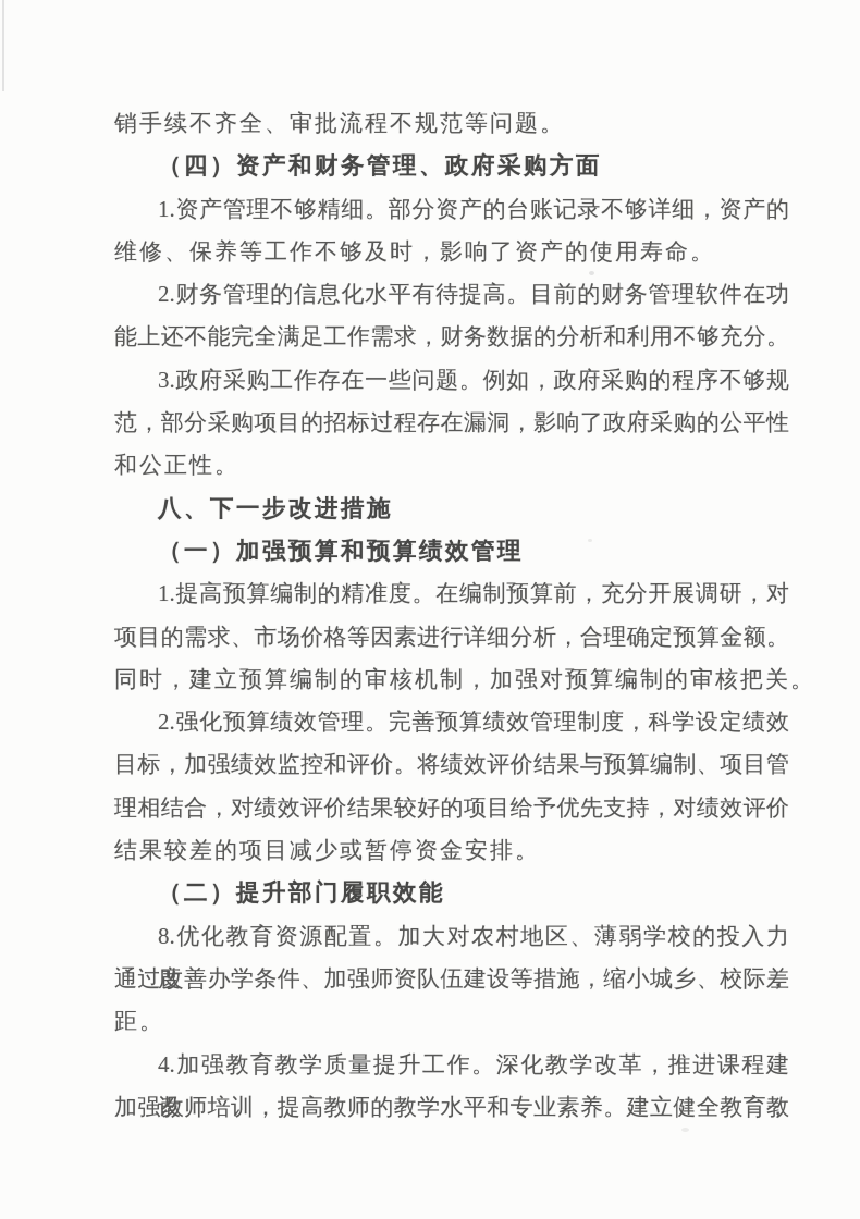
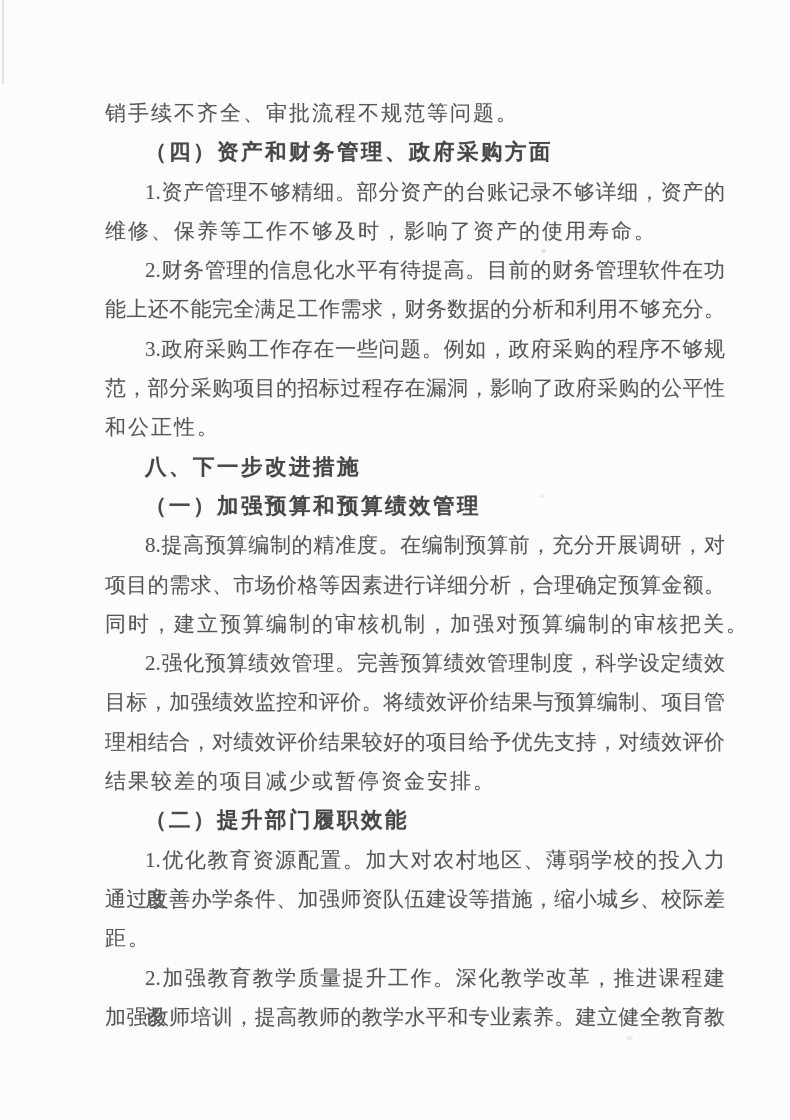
  销手续不齐全、审批流程不规范等问题。
  （四）资产和财务管理、政府采购方面
  1.资产管理不够精细。部分资产的台账记录不够详细，资产的
  维修、保养等工作不够及时，影响了资产的使用寿命。
  2.财务管理的信息化水平有待提高。目前的财务管理软件在功
  能上还不能完全满足工作需求，财务数据的分析和利用不够充分。
  3.政府采购工作存在一些问题。例如，政府采购的程序不够规
  范，部分采购项目的招标过程存在漏洞，影响了政府采购的公平性
  和公正性。
  八、下一步改进措施
  （一）加强预算和预算绩效管理
- 1.提高预算编制的精准度。在编制预算前，充分开展调研，对
+ 8.提高预算编制的精准度。在编制预算前，充分开展调研，对
  项目的需求、市场价格等因素进行详细分析，合理确定预算金额。
  同时，建立预算编制的审核机制，加强对预算编制的审核把关。
  2.强化预算绩效管理。完善预算绩效管理制度，科学设定绩效
  目标，加强绩效监控和评价。将绩效评价结果与预算编制、项目管
  理相结合，对绩效评价结果较好的项目给予优先支持，对绩效评价
  结果较差的项目减少或暂停资金安排。
  （二）提升部门履职效能
- 8.优化教育资源配置。加大对农村地区、薄弱学校的投入力度，
+ 1.优化教育资源配置。加大对农村地区、薄弱学校的投入力度，
  通过改善办学条件、加强师资队伍建设等措施，缩小城乡、校际差
  距。
- 4.加强教育教学质量提升工作。深化教学改革，推进课程建设，
+ 2.加强教育教学质量提升工作。深化教学改革，推进课程建设，
  加强教师培训，提高教师的教学水平和专业素养。建立健全教育教
